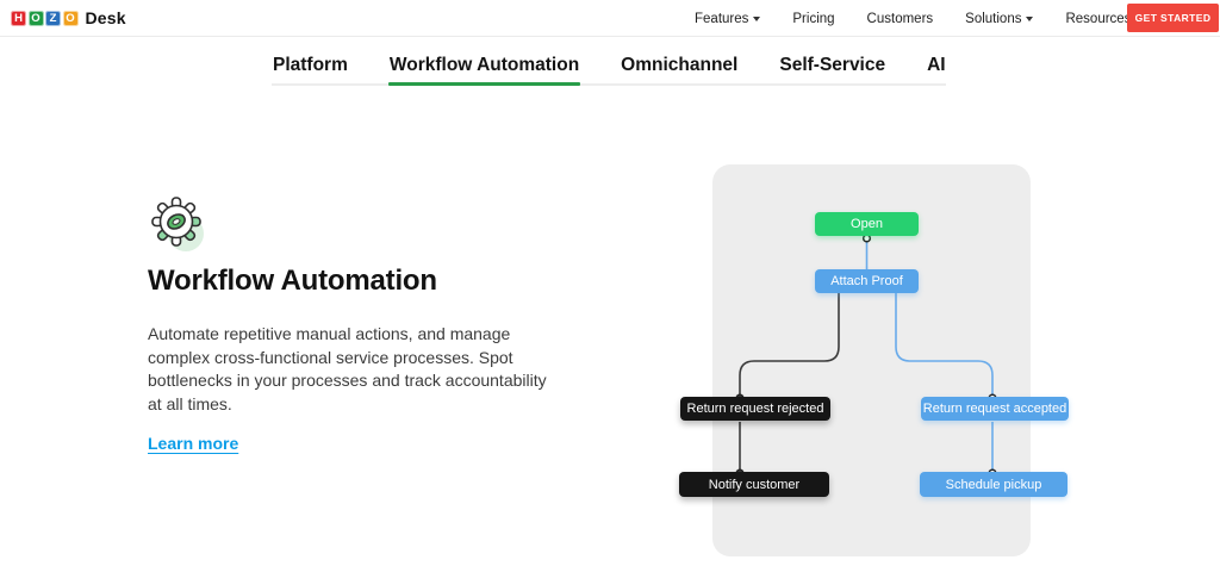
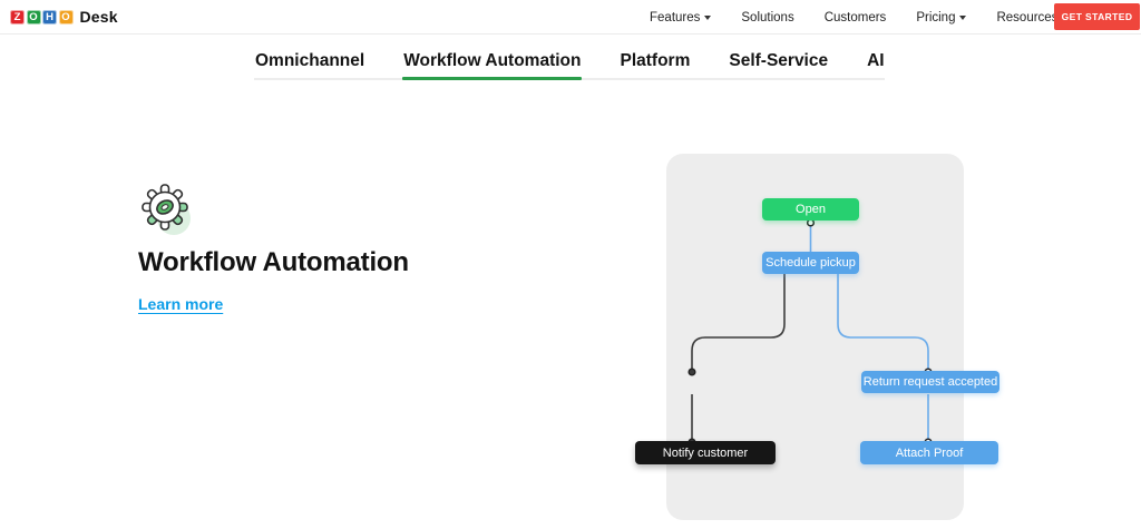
- H
+ Z
  O
- Z
+ H
  O
  Desk
  Features
- Pricing
+ Solutions
  Customers
- Solutions
+ Pricing
  Resource
  GET STARTED
- Platform
+ Omnichannel
  Workflow Automation
- Omnichannel
+ Platform
  Self-Service
  AI
  Workflow Automation
- Automate repetitive manual actions, and manage complex cross-functional service processes. Spot bottlenecks in your processes and track accountability at all times.
  Learn more
  Open
- Attach Proof
+ Schedule pickup
- Return request rejected
  Return request accepted
  Notify customer
- Schedule pickup
+ Attach Proof
